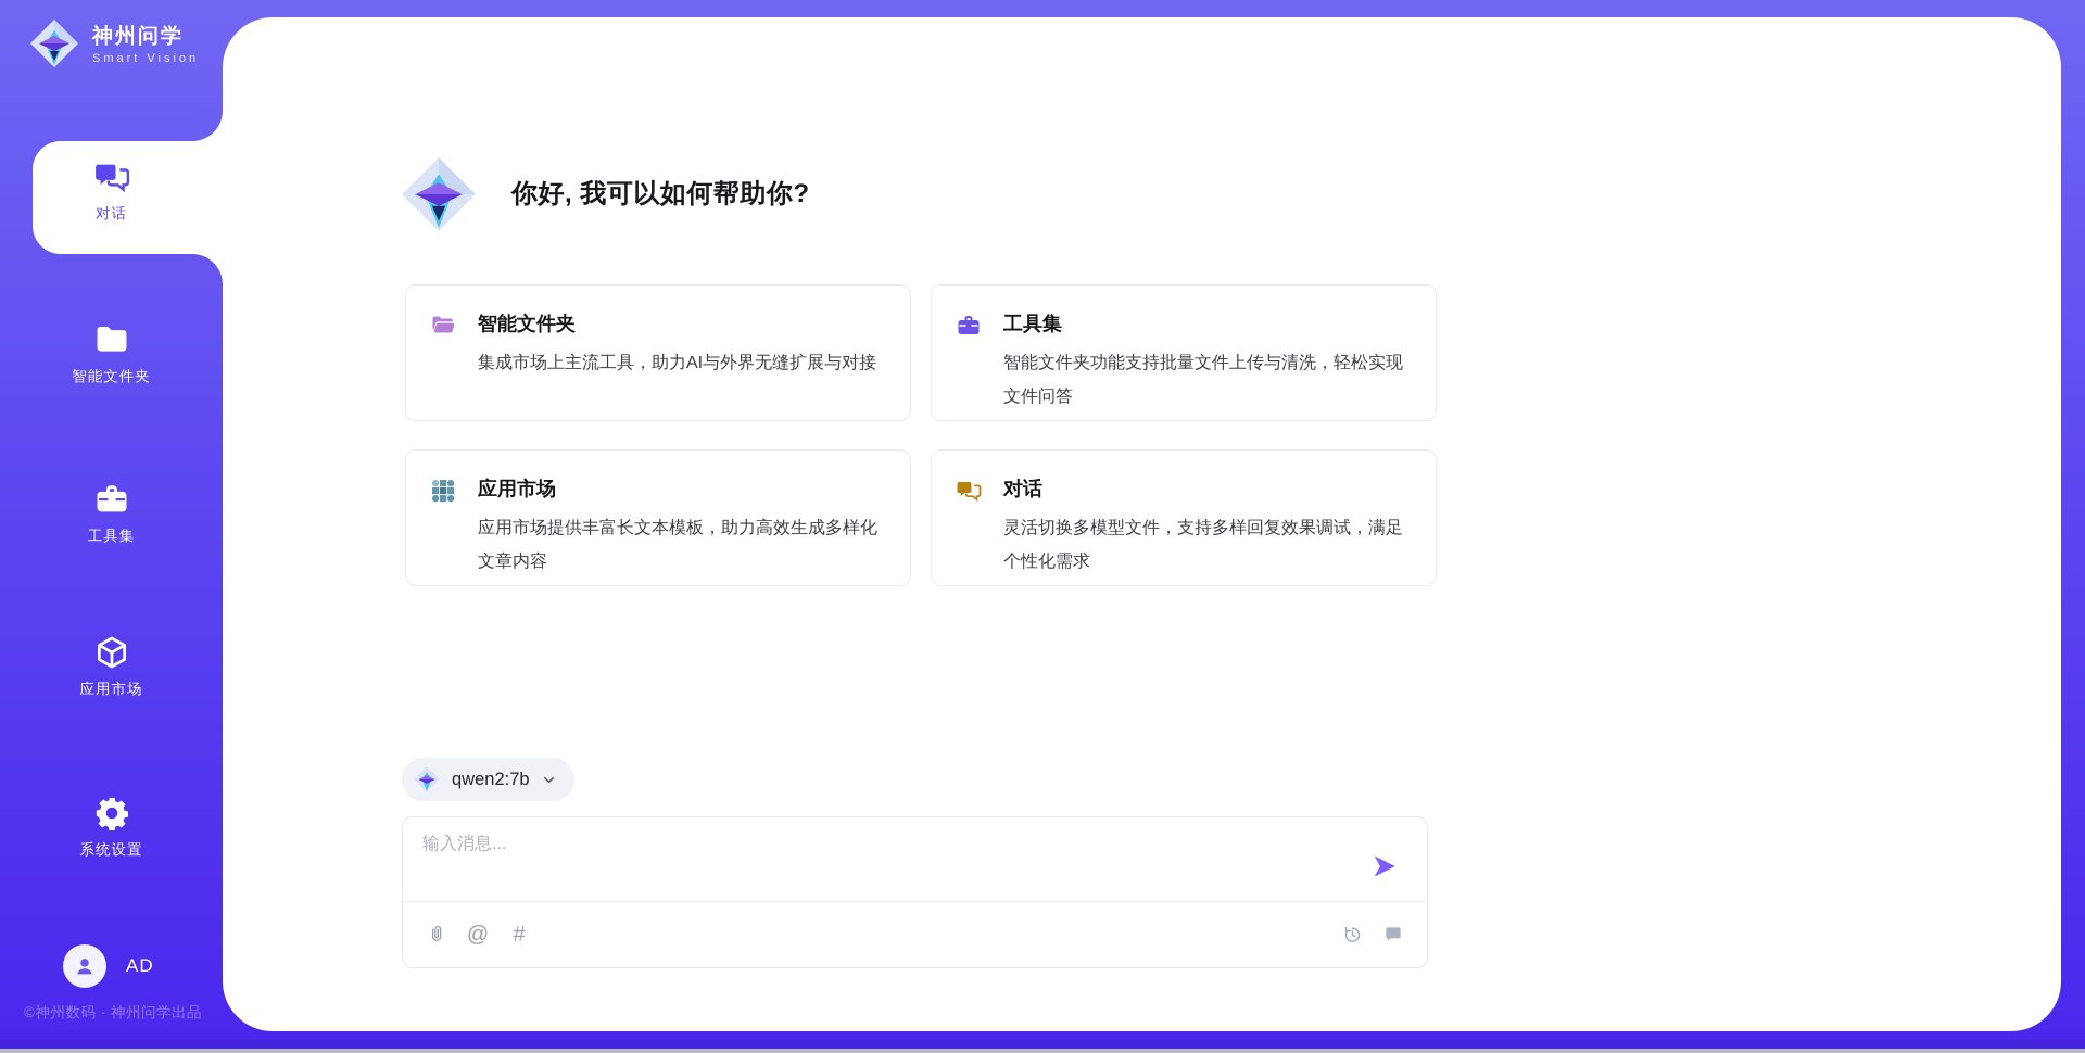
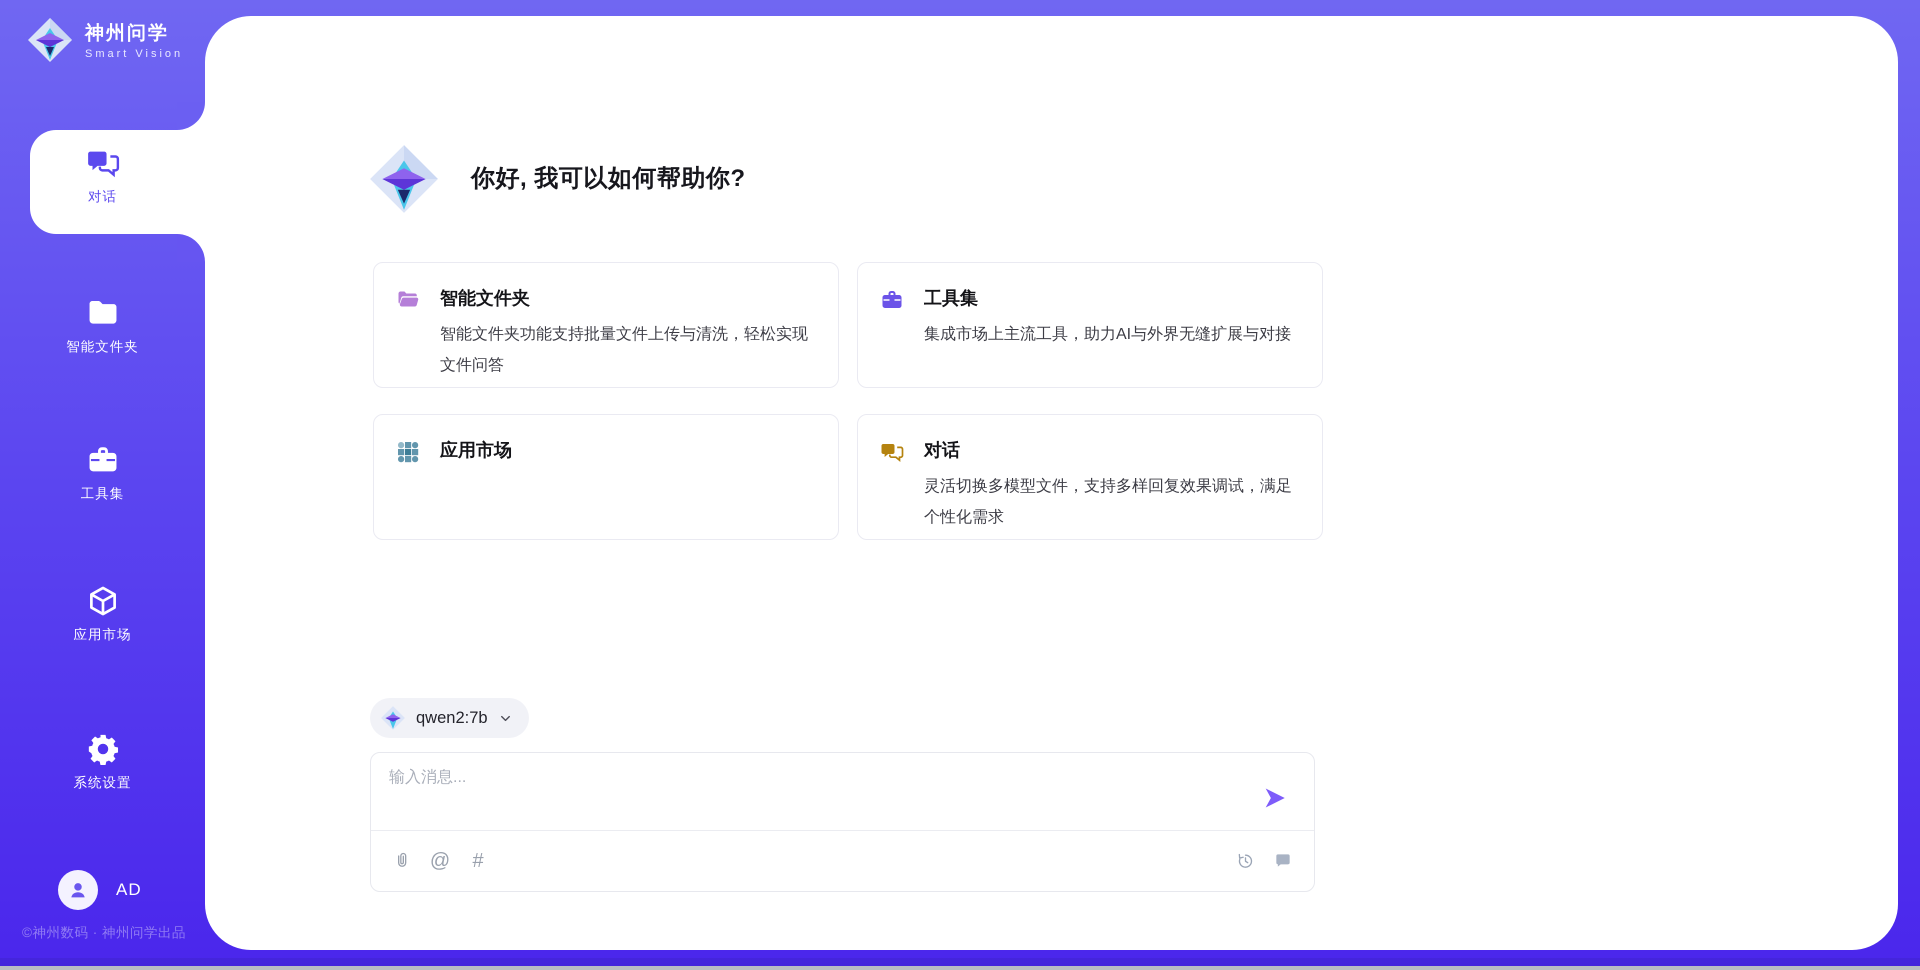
  神州问学
  Smart Vision
  对话
  智能文件夹
  工具集
  应用市场
  系统设置
  AD
  ©神州数码 · 神州问学出品
  你好, 我可以如何帮助你?
  智能文件夹
- 集成市场上主流工具，助力AI与外界无缝扩展与对接
+ 智能文件夹功能支持批量文件上传与清洗，轻松实现文件问答
  工具集
- 智能文件夹功能支持批量文件上传与清洗，轻松实现文件问答
+ 集成市场上主流工具，助力AI与外界无缝扩展与对接
  应用市场
- 应用市场提供丰富长文本模板，助力高效生成多样化文章内容
  对话
  灵活切换多模型文件，支持多样回复效果调试，满足个性化需求
  qwen2:7b
  输入消息...
  @
  #
